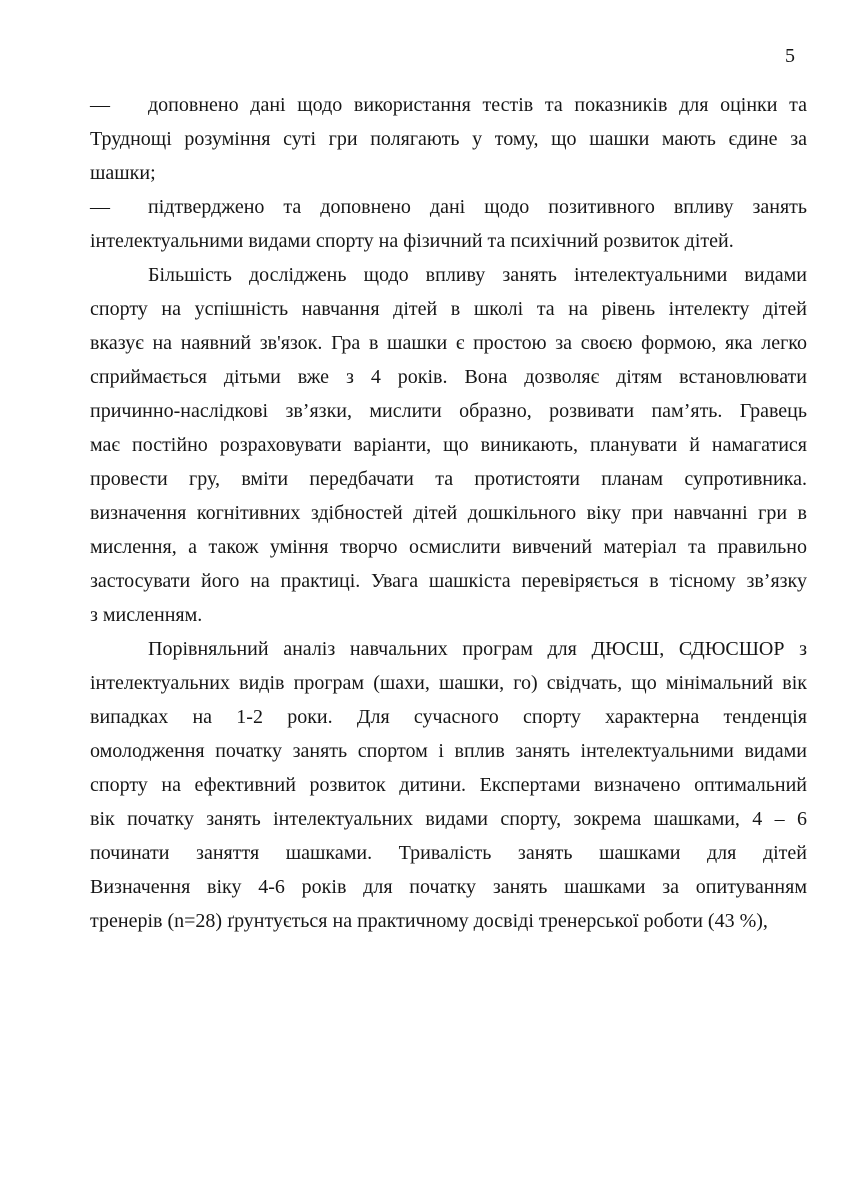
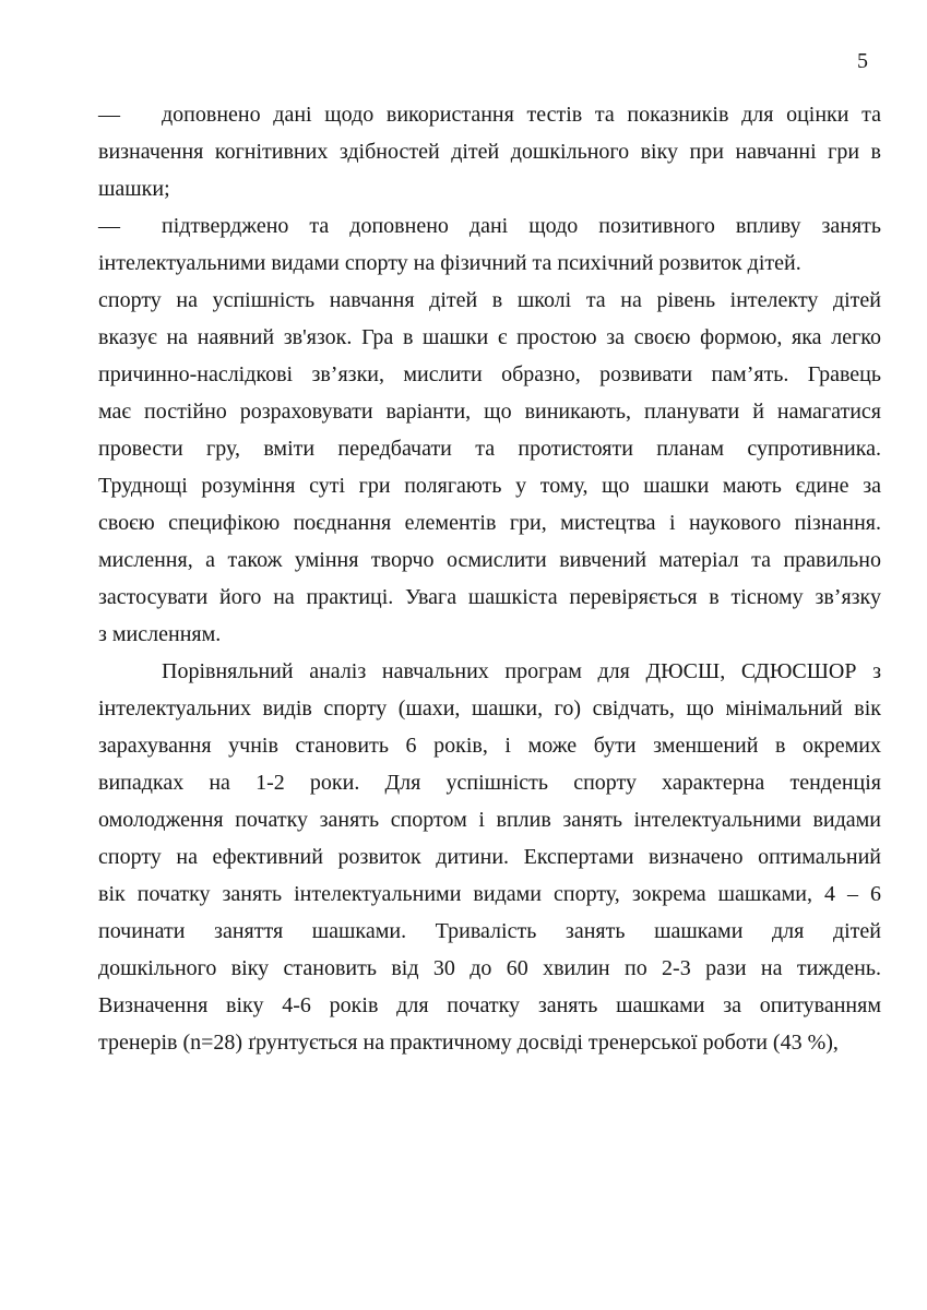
  5
  —
  доповнено дані щодо використання тестів та показників для оцінки та
- Труднощі розуміння суті гри полягають у тому, що шашки мають єдине за
+ визначення когнітивних здібностей дітей дошкільного віку при навчанні гри в
  шашки;
  —
  підтверджено та доповнено дані щодо позитивного впливу занять
  інтелектуальними видами спорту на фізичний та психічний розвиток дітей.
- Більшість досліджень щодо впливу занять інтелектуальними видами
  спорту на успішність навчання дітей в школі та на рівень інтелекту дітей
  вказує на наявний зв'язок. Гра в шашки є простою за своєю формою, яка легко
- сприймається дітьми вже з 4 років. Вона дозволяє дітям встановлювати
  причинно-наслідкові зв’язки, мислити образно, розвивати пам’ять. Гравець
  має постійно розраховувати варіанти, що виникають, планувати й намагатися
  провести гру, вміти передбачати та протистояти планам супротивника.
- визначення когнітивних здібностей дітей дошкільного віку при навчанні гри в
+ Труднощі розуміння суті гри полягають у тому, що шашки мають єдине за
+ своєю специфікою поєднання елементів гри, мистецтва і наукового пізнання.
  мислення, а також уміння творчо осмислити вивчений матеріал та правильно
  застосувати його на практиці. Увага шашкіста перевіряється в тісному зв’язку
  з мисленням.
  Порівняльний аналіз навчальних програм для ДЮСШ, СДЮСШОР з
- інтелектуальних видів програм (шахи, шашки, го) свідчать, що мінімальний вік
+ інтелектуальних видів спорту (шахи, шашки, го) свідчать, що мінімальний вік
+ зарахування учнів становить 6 років, і може бути зменшений в окремих
- випадках на 1-2 роки. Для сучасного спорту характерна тенденція
+ випадках на 1-2 роки. Для успішність спорту характерна тенденція
  омолодження початку занять спортом і вплив занять інтелектуальними видами
  спорту на ефективний розвиток дитини. Експертами визначено оптимальний
- вік початку занять інтелектуальних видами спорту, зокрема шашками, 4 – 6
+ вік початку занять інтелектуальними видами спорту, зокрема шашками, 4 – 6
  починати заняття шашками. Тривалість занять шашками для дітей
+ дошкільного віку становить від 30 до 60 хвилин по 2-3 рази на тиждень.
  Визначення віку 4-6 років для початку занять шашками за опитуванням
  тренерів (n=28) ґрунтується на практичному досвіді тренерської роботи (43 %),
